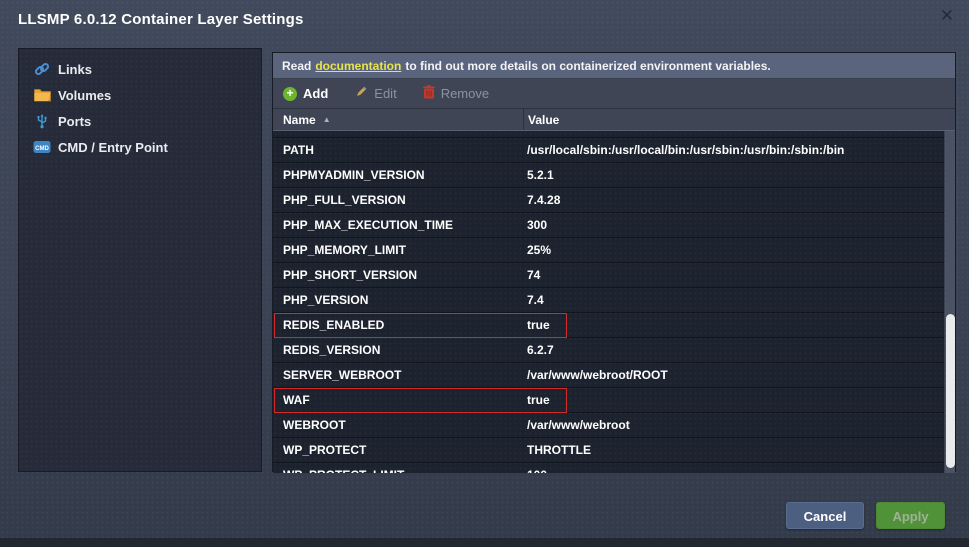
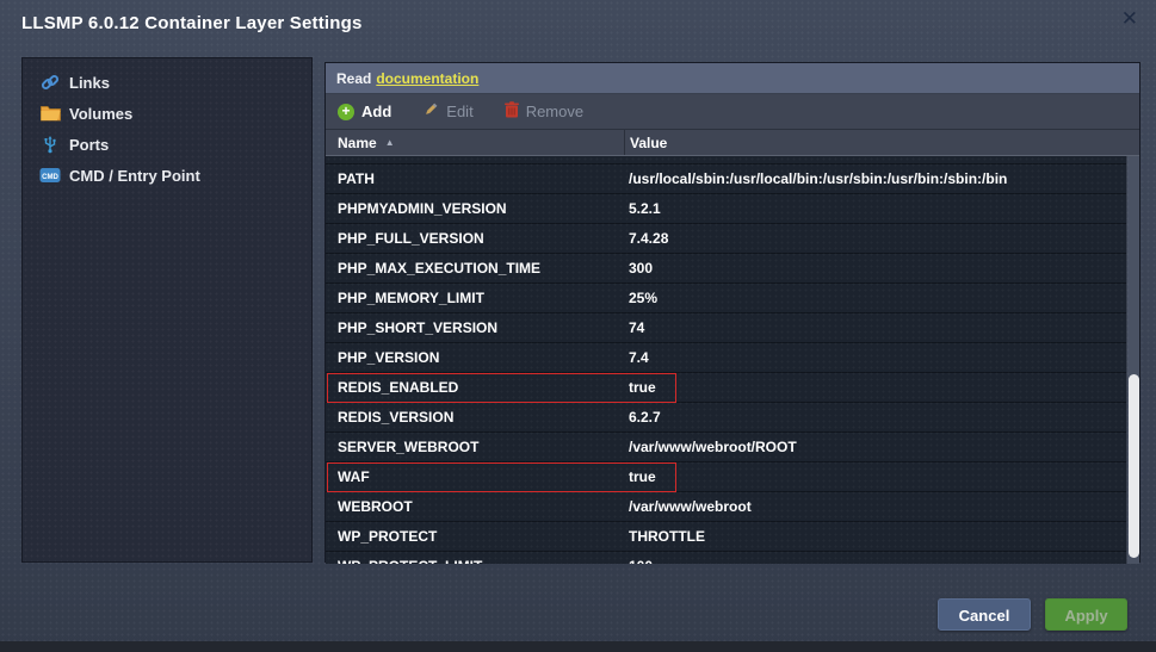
  LLSMP 6.0.12 Container Layer Settings
  ✕
  Links
  Volumes
  Ports
  CMD / Entry Point
  Read
  documentation
- to find out more details on containerized environment variables.
  +
  Add
  Edit
  Remove
  Name
  ▲
  Value
  Cancel
  Apply
